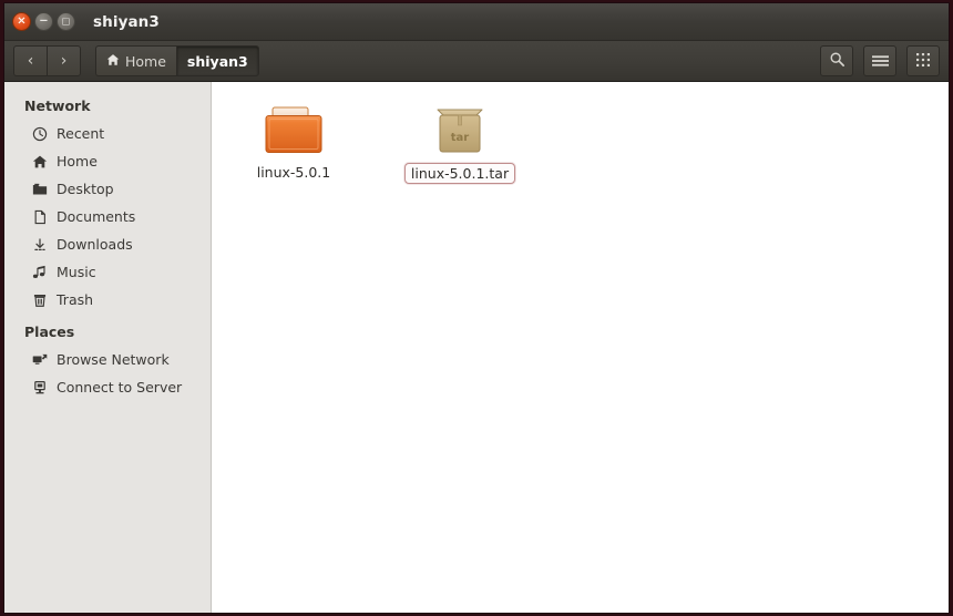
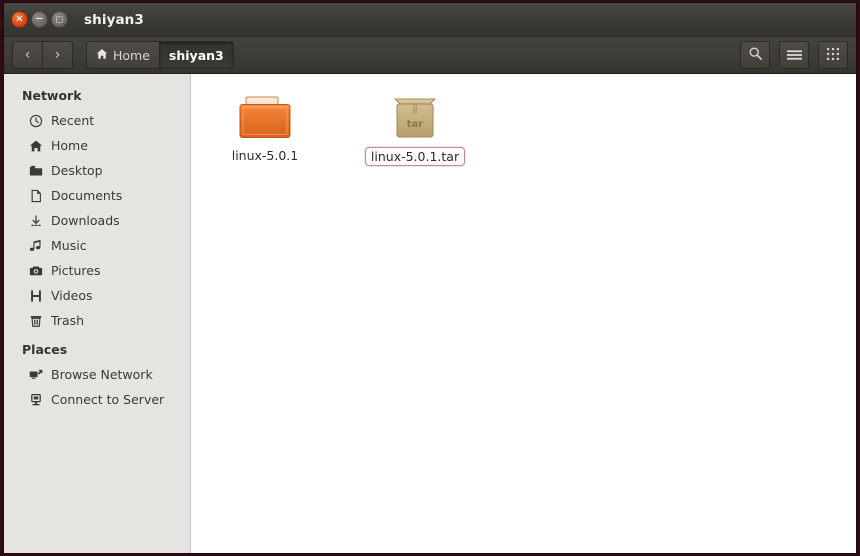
  ×
  −
  □
  shiyan3
  ‹
  ›
  Home
  shiyan3
  Network
  Recent
  Home
  Desktop
  Documents
  Downloads
  Music
+ Pictures
+ Videos
  Trash
  Places
  Browse Network
  Connect to Server
  linux-5.0.1
  tar
  linux-5.0.1.tar
